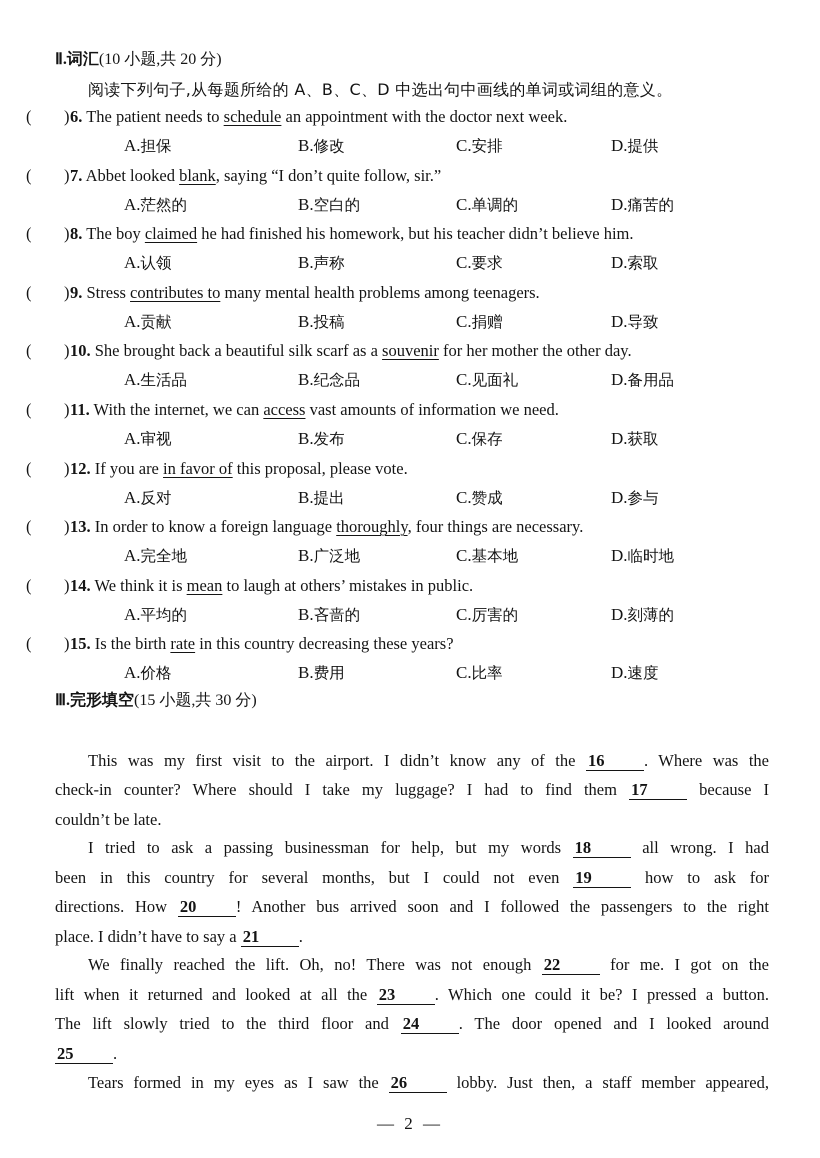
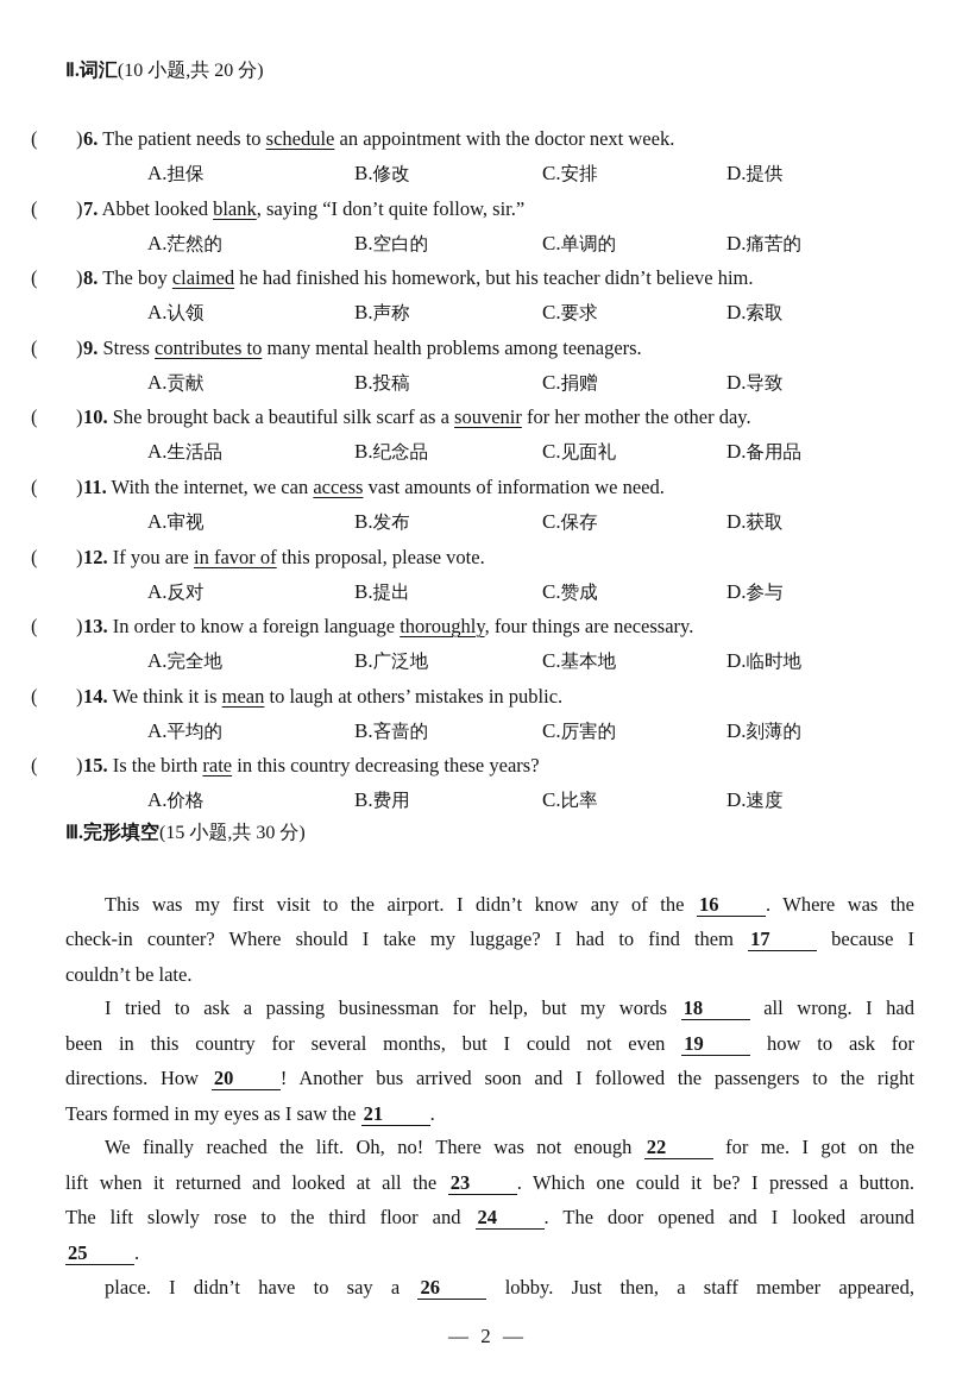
  Ⅱ.词汇(10 小题,共 20 分)
- 阅读下列句子,从每题所给的 A、B、C、D 中选出句中画线的单词或词组的意义。
  (
  )
  6. The patient needs to schedule an appointment with the doctor next week.
  A.担保
  B.修改
  C.安排
  D.提供
  (
  )
  7. Abbet looked blank, saying “I don’t quite follow, sir.”
  A.茫然的
  B.空白的
  C.单调的
  D.痛苦的
  (
  )
  8. The boy claimed he had finished his homework, but his teacher didn’t believe him.
  A.认领
  B.声称
  C.要求
  D.索取
  (
  )
  9. Stress contributes to many mental health problems among teenagers.
  A.贡献
  B.投稿
  C.捐赠
  D.导致
  (
  )
  10. She brought back a beautiful silk scarf as a souvenir for her mother the other day.
  A.生活品
  B.纪念品
  C.见面礼
  D.备用品
  (
  )
  11. With the internet, we can access vast amounts of information we need.
  A.审视
  B.发布
  C.保存
  D.获取
  (
  )
  12. If you are in favor of this proposal, please vote.
  A.反对
  B.提出
  C.赞成
  D.参与
  (
  )
  13. In order to know a foreign language thoroughly, four things are necessary.
  A.完全地
  B.广泛地
  C.基本地
  D.临时地
  (
  )
  14. We think it is mean to laugh at others’ mistakes in public.
  A.平均的
  B.吝啬的
  C.厉害的
  D.刻薄的
  (
  )
  15. Is the birth rate in this country decreasing these years?
  A.价格
  B.费用
  C.比率
  D.速度
  Ⅲ.完形填空(15 小题,共 30 分)
  This was my first visit to the airport. I didn’t know any of the 16 . Where was the
  check-in counter? Where should I take my luggage? I had to find them 17 because I
  couldn’t be late.
  I tried to ask a passing businessman for help, but my words 18 all wrong. I had
  been in this country for several months, but I could not even 19 how to ask for
  directions. How 20 ! Another bus arrived soon and I followed the passengers to the right
- place. I didn’t have to say a 21 .
+ Tears formed in my eyes as I saw the 21 .
  We finally reached the lift. Oh, no! There was not enough 22 for me. I got on the
  lift when it returned and looked at all the 23 . Which one could it be? I pressed a button.
- The lift slowly tried to the third floor and 24 . The door opened and I looked around
+ The lift slowly rose to the third floor and 24 . The door opened and I looked around
  25 .
- Tears formed in my eyes as I saw the 26 lobby. Just then, a staff member appeared,
+ place. I didn’t have to say a 26 lobby. Just then, a staff member appeared,
  — 2 —
